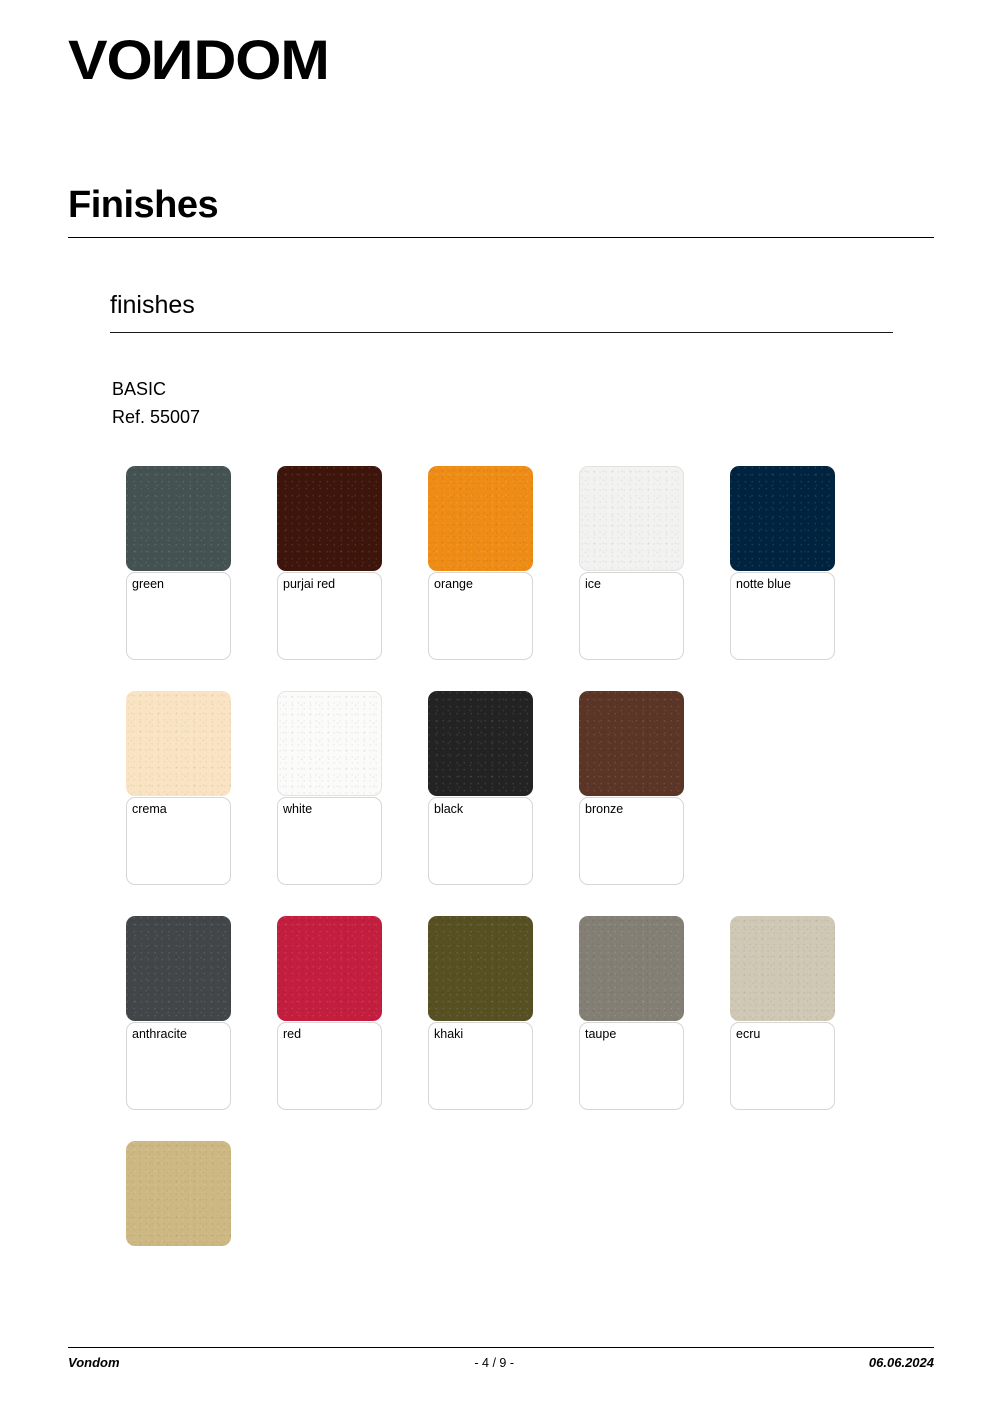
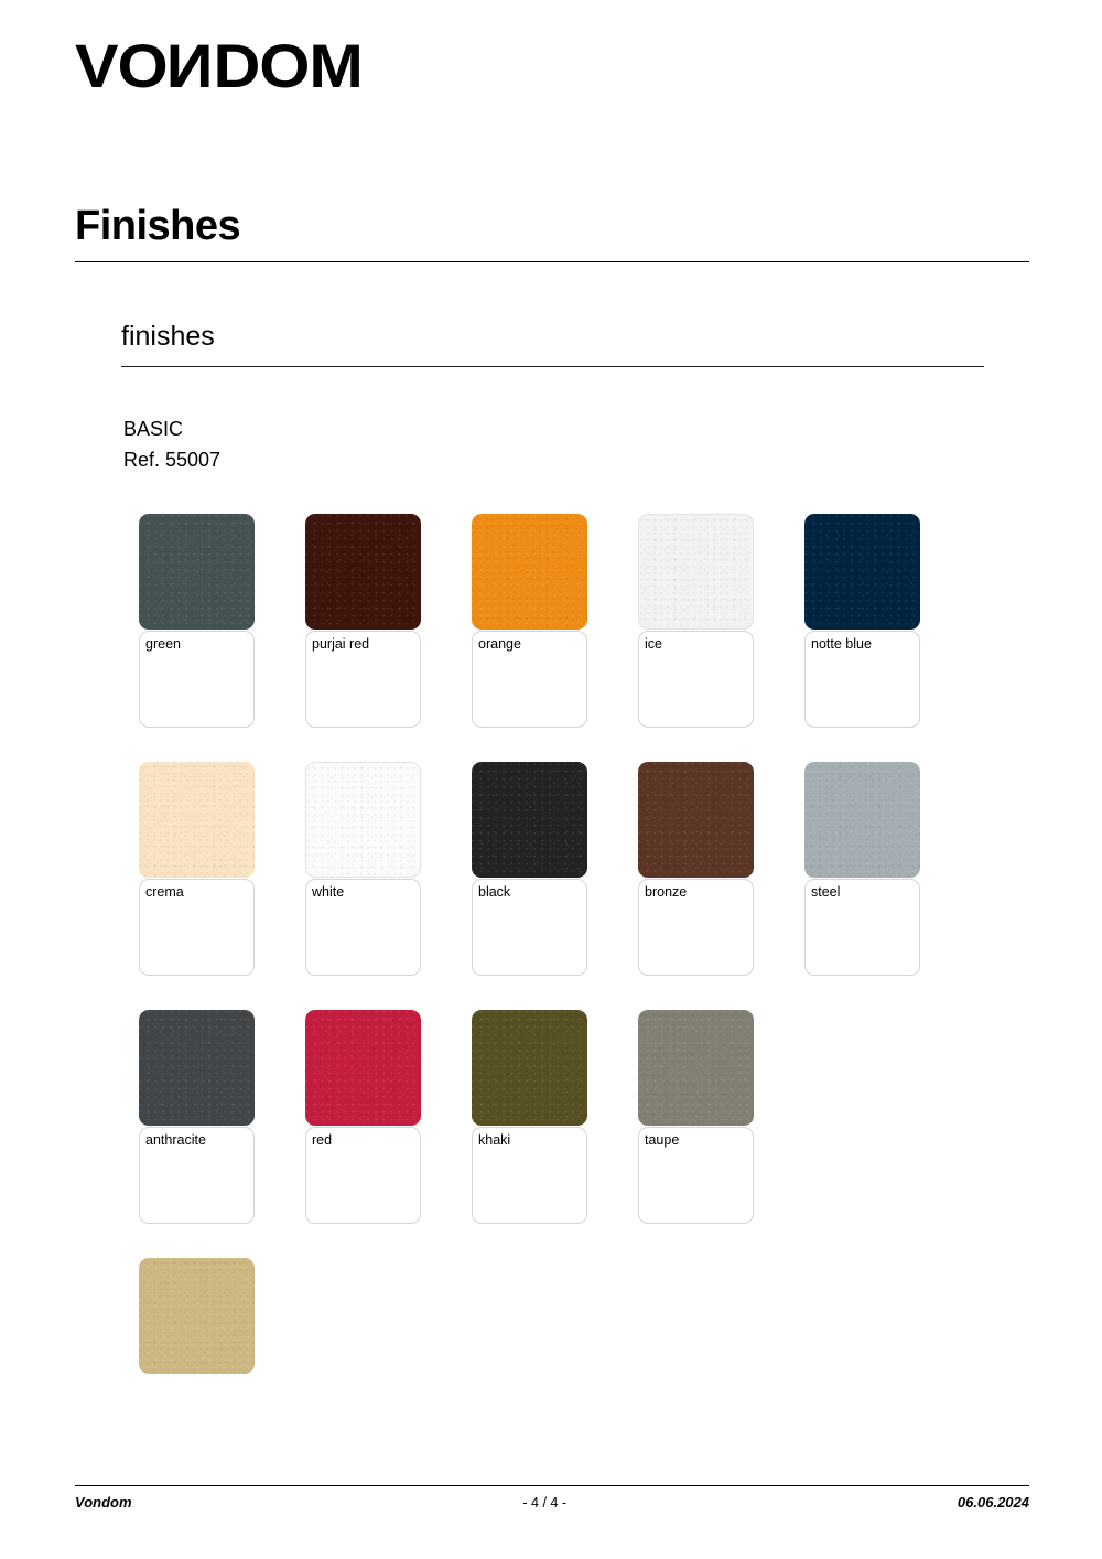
  Finishes
  finishes
  BASIC
  Ref. 55007
  green
  purjai red
  orange
  ice
  notte blue
  crema
  white
  black
  bronze
+ steel
  anthracite
  red
  khaki
  taupe
- ecru
  Vondom
- - 4 / 9 -
+ - 4 / 4 -
  06.06.2024
